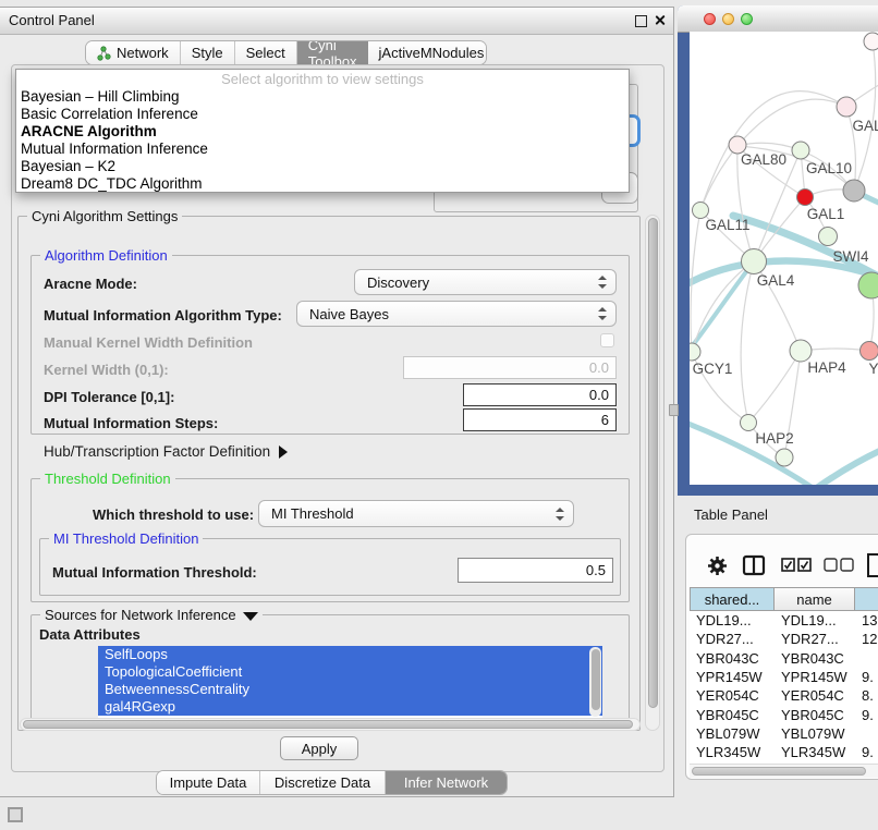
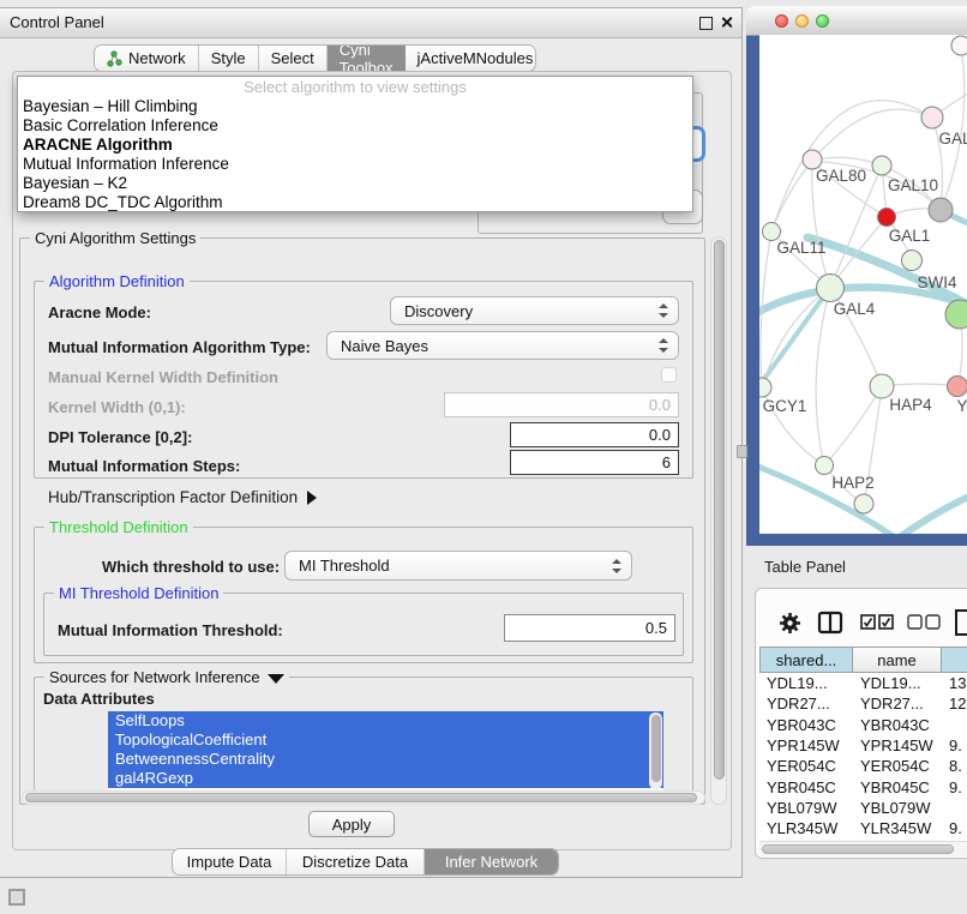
  Control Panel
  Network
  Style
  Select
  Cyni Toolbox
  jActiveMNodules
  Cyni Algorithm Settings
  Algorithm Definition
  Aracne Mode:
  Discovery
  Mutual Information Algorithm Type:
  Naive Bayes
  Manual Kernel Width Definition
  Kernel Width (0,1):
  0.0
- DPI Tolerance [0,1]:
+ DPI Tolerance [0,2]:
  0.0
  Mutual Information Steps:
  6
  Hub/Transcription Factor Definition
  Threshold Definition
  Which threshold to use:
  MI Threshold
  MI Threshold Definition
  Mutual Information Threshold:
  0.5
  Sources for Network Inference
  Data Attributes
  SelfLoops
  TopologicalCoefficient
  BetweennessCentrality
  gal4RGexp
  Apply
  Impute Data
  Discretize Data
  Infer Network
  Select algorithm to view settings
  Bayesian – Hill Climbing
  Basic Correlation Inference
  ARACNE Algorithm
  Mutual Information Inference
  Bayesian – K2
  Dream8 DC_TDC Algorithm
  GAL80
  GAL10
  GAL1
  GAL11
  SWI4
  GAL4
  GCY1
  HAP4
  Y
  HAP2
  Table Panel
  shared...
  name
  YDL19...
  YDL19...
  13
  YDR27...
  YDR27...
  12
  YBR043C
  YBR043C
  YPR145W
  YPR145W
  9.
  YER054C
  YER054C
  8.
  YBR045C
  YBR045C
  9.
  YBL079W
  YBL079W
  YLR345W
  YLR345W
  9.
